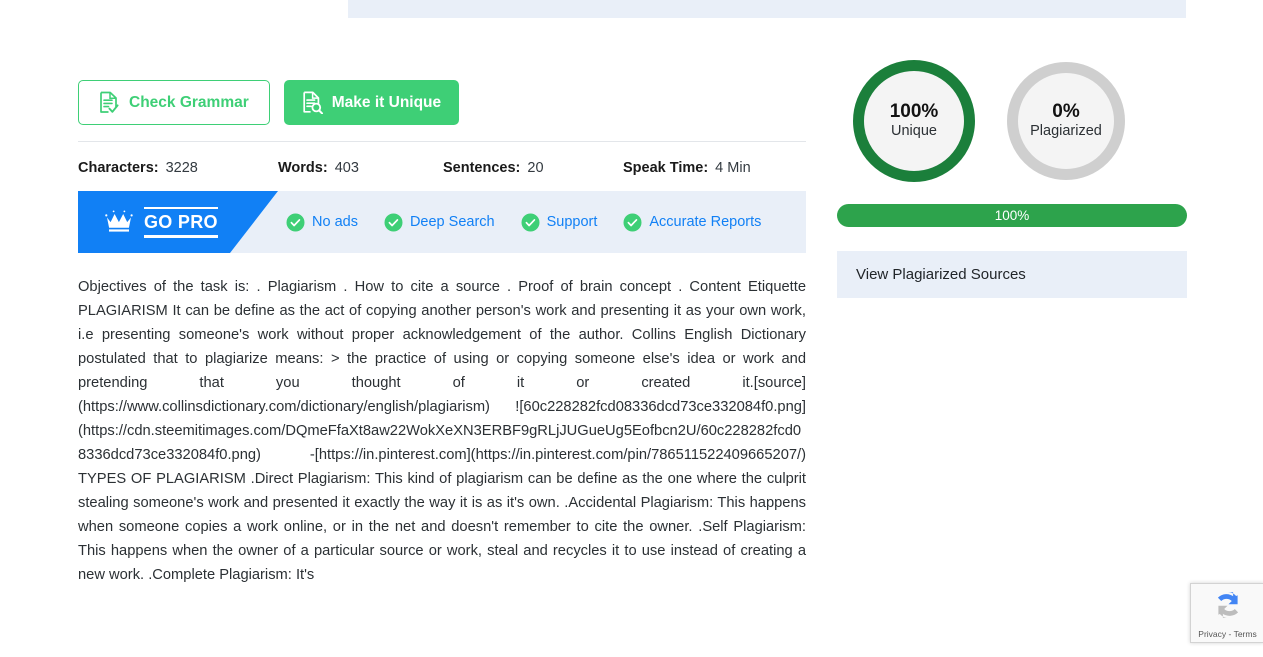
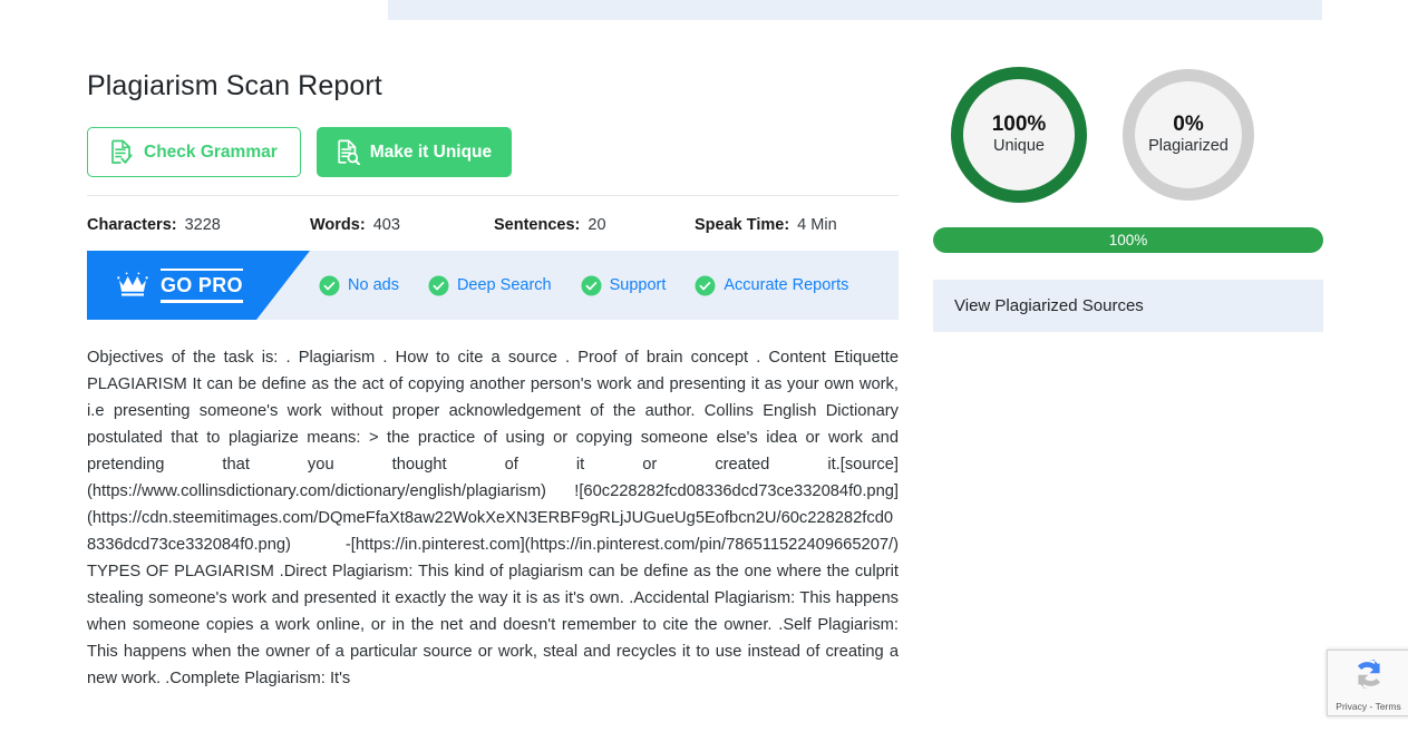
+ Plagiarism Scan Report
  Check Grammar
  Make it Unique
  Characters:
  3228
  Words:
  403
  Sentences:
  20
  Speak Time:
  4 Min
  GO PRO
  No ads
  Deep Search
  Support
  Accurate Reports
  Objectives of the task is: . Plagiarism . How to cite a source . Proof of brain concept . Content Etiquette PLAGIARISM It can be define as the act of copying another person's work and presenting it as your own work, i.e presenting someone's work without proper acknowledgement of the author. Collins English Dictionary postulated that to plagiarize means: > the practice of using or copying someone else's idea or work and pretending that you thought of it or created it.[source](https://www.collinsdictionary.com/dictionary/english/plagiarism) ![60c228282fcd08336dcd73ce332084f0.png](https://cdn.steemitimages.com/DQmeFfaXt8aw22WokXeXN3ERBF9gRLjJUGueUg5Eofbcn2U/60c228282fcd08336dcd73ce332084f0.png) -[https://in.pinterest.com](https://in.pinterest.com/pin/786511522409665207/) TYPES OF PLAGIARISM .Direct Plagiarism: This kind of plagiarism can be define as the one where the culprit stealing someone's work and presented it exactly the way it is as it's own. .Accidental Plagiarism: This happens when someone copies a work online, or in the net and doesn't remember to cite the owner. .Self Plagiarism: This happens when the owner of a particular source or work, steal and recycles it to use instead of creating a new work. .Complete Plagiarism: It's
  100%
  Unique
  0%
  Plagiarized
  100%
  View Plagiarized Sources
  Privacy - Terms
